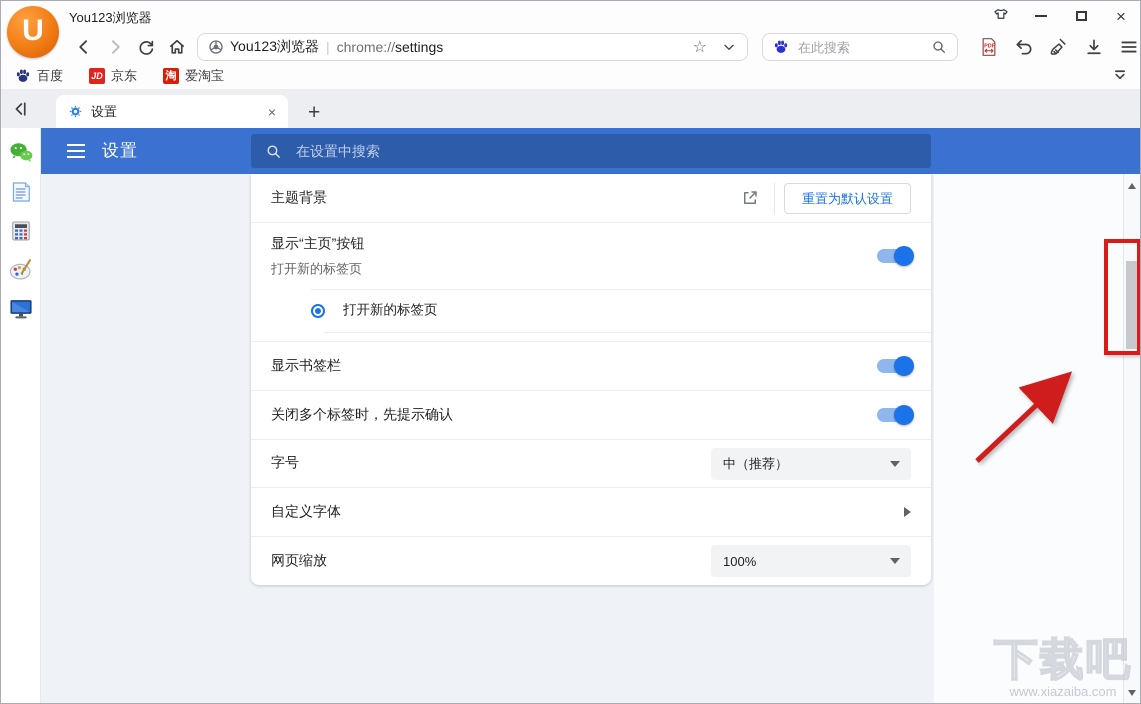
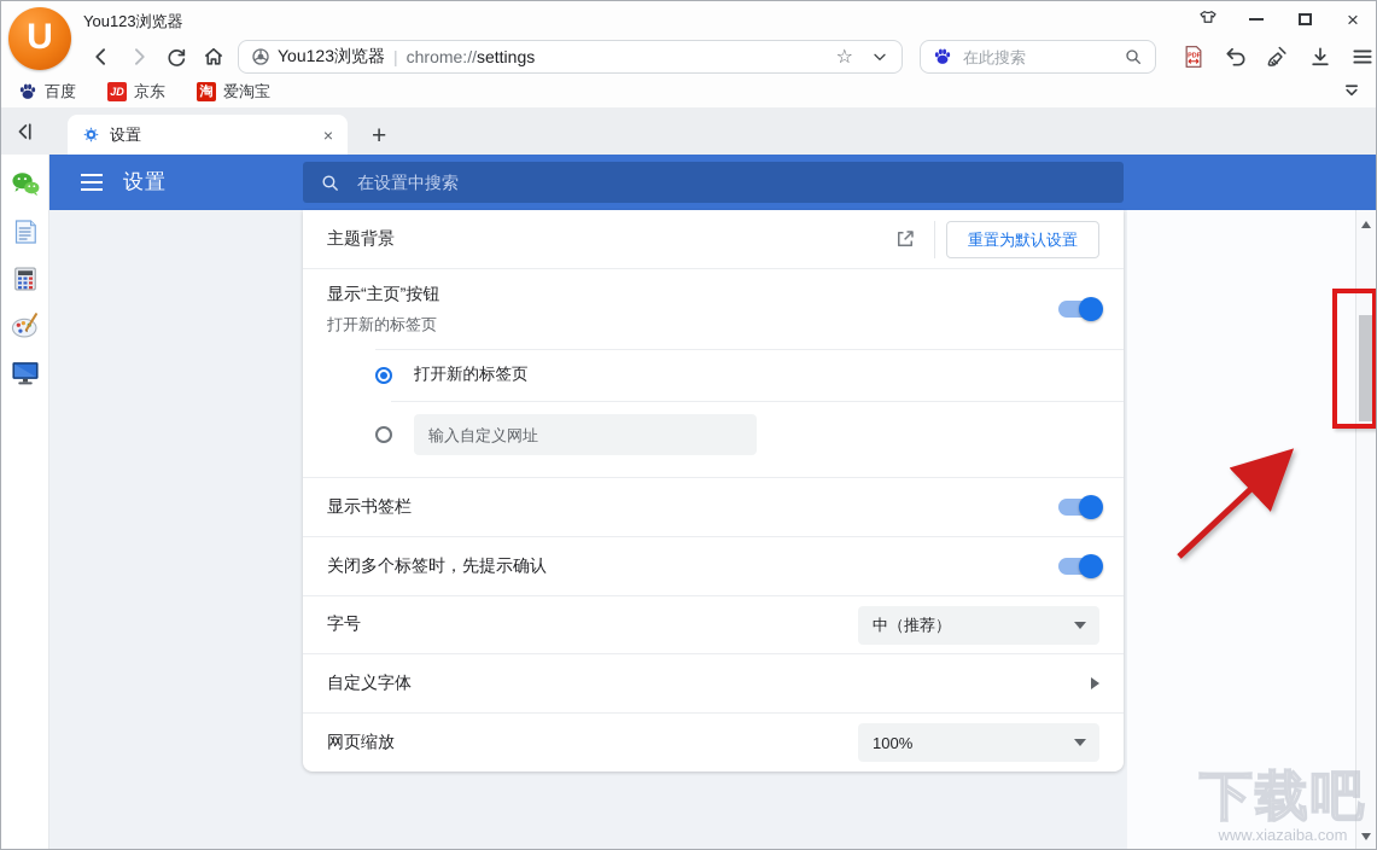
  U
  You123浏览器
  ×
  You123浏览器
  |
  chrome://
  settings
  ☆
  在此搜索
  百度
  JD
  京东
  淘
  爱淘宝
  设置
  ×
  +
  设置
  在设置中搜索
  主题背景
  重置为默认设置
  显示“主页”按钮
  打开新的标签页
  打开新的标签页
+ 输入自定义网址
  显示书签栏
  关闭多个标签时，先提示确认
  字号
  中（推荐）
  自定义字体
  网页缩放
  100%
  下载吧
  www.xiazaiba.com
